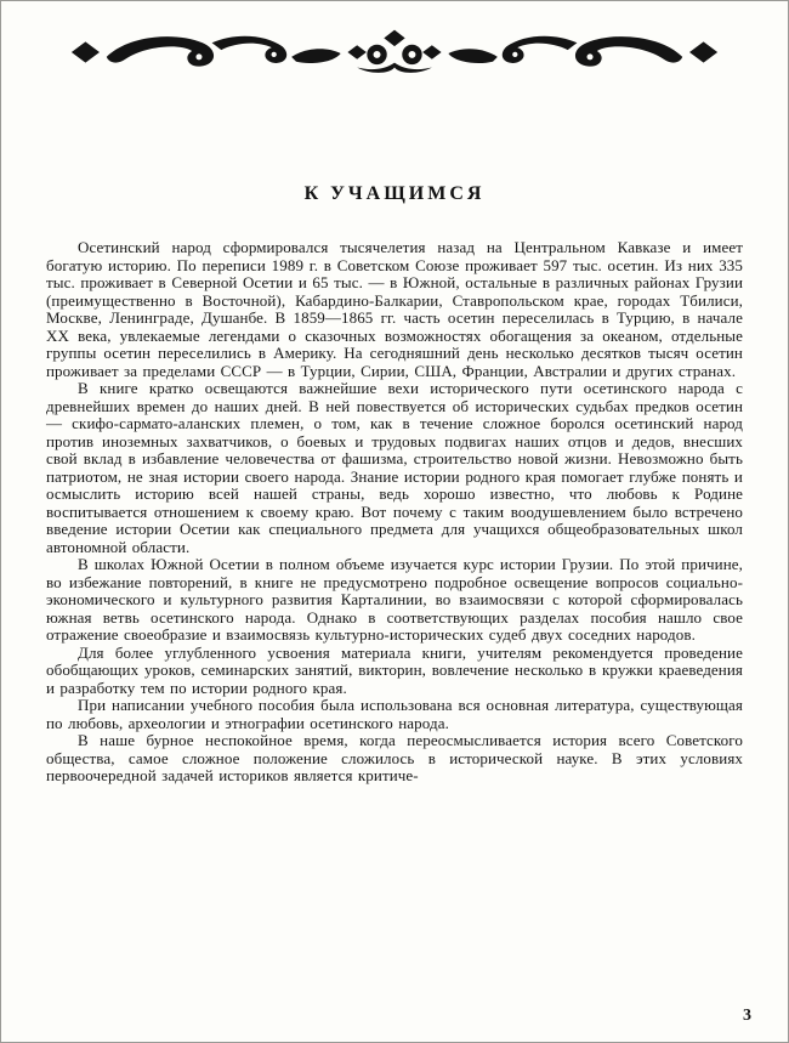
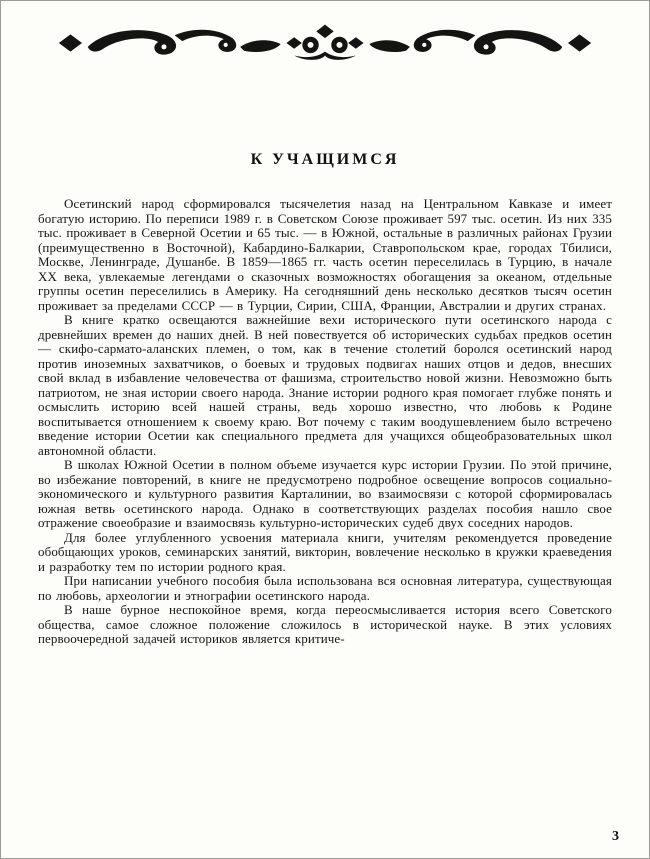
  К УЧАЩИМСЯ
  Осетинский народ сформировался тысячелетия назад на Центральном Кавказе и имеет богатую историю. По переписи 1989 г. в Советском Союзе проживает 597 тыс. осетин. Из них 335 тыс. проживает в Северной Осетии и 65 тыс. — в Южной, остальные в различных районах Грузии (преимущественно в Восточной), Кабардино-Балкарии, Ставропольском крае, городах Тбилиси, Москве, Ленинграде, Душанбе. В 1859—1865 гг. часть осетин переселилась в Турцию, в начале XX века, увлекаемые легендами о сказочных возможностях обогащения за океаном, отдельные группы осетин переселились в Америку. На сегодняшний день несколько десятков тысяч осетин проживает за пределами СССР — в Турции, Сирии, США, Франции, Австралии и других странах.
- В книге кратко освещаются важнейшие вехи исторического пути осетинского народа с древнейших времен до наших дней. В ней повествуется об исторических судьбах предков осетин — скифо-сармато-аланских племен, о том, как в течение сложное боролся осетинский народ против иноземных захватчиков, о боевых и трудовых подвигах наших отцов и дедов, внесших свой вклад в избавление человечества от фашизма, строительство новой жизни. Невозможно быть патриотом, не зная истории своего народа. Знание истории родного края помогает глубже понять и осмыслить историю всей нашей страны, ведь хорошо известно, что любовь к Родине воспитывается отношением к своему краю. Вот почему с таким воодушевлением было встречено введение истории Осетии как специального предмета для учащихся общеобразовательных школ автономной области.
+ В книге кратко освещаются важнейшие вехи исторического пути осетинского народа с древнейших времен до наших дней. В ней повествуется об исторических судьбах предков осетин — скифо-сармато-аланских племен, о том, как в течение столетий боролся осетинский народ против иноземных захватчиков, о боевых и трудовых подвигах наших отцов и дедов, внесших свой вклад в избавление человечества от фашизма, строительство новой жизни. Невозможно быть патриотом, не зная истории своего народа. Знание истории родного края помогает глубже понять и осмыслить историю всей нашей страны, ведь хорошо известно, что любовь к Родине воспитывается отношением к своему краю. Вот почему с таким воодушевлением было встречено введение истории Осетии как специального предмета для учащихся общеобразовательных школ автономной области.
  В школах Южной Осетии в полном объеме изучается курс истории Грузии. По этой причине, во избежание повторений, в книге не предусмотрено подробное освещение вопросов социально-экономического и культурного развития Карталинии, во взаимосвязи с которой сформировалась южная ветвь осетинского народа. Однако в соответствующих разделах пособия нашло свое отражение своеобразие и взаимосвязь культурно-исторических судеб двух соседних народов.
  Для более углубленного усвоения материала книги, учителям рекомендуется проведение обобщающих уроков, семинарских занятий, викторин, вовлечение несколько в кружки краеведения и разработку тем по истории родного края.
  При написании учебного пособия была использована вся основная литература, существующая по любовь, археологии и этнографии осетинского народа.
  В наше бурное неспокойное время, когда переосмысливается история всего Советского общества, самое сложное положение сложилось в исторической науке. В этих условиях первоочередной задачей историков является критиче-
  3
